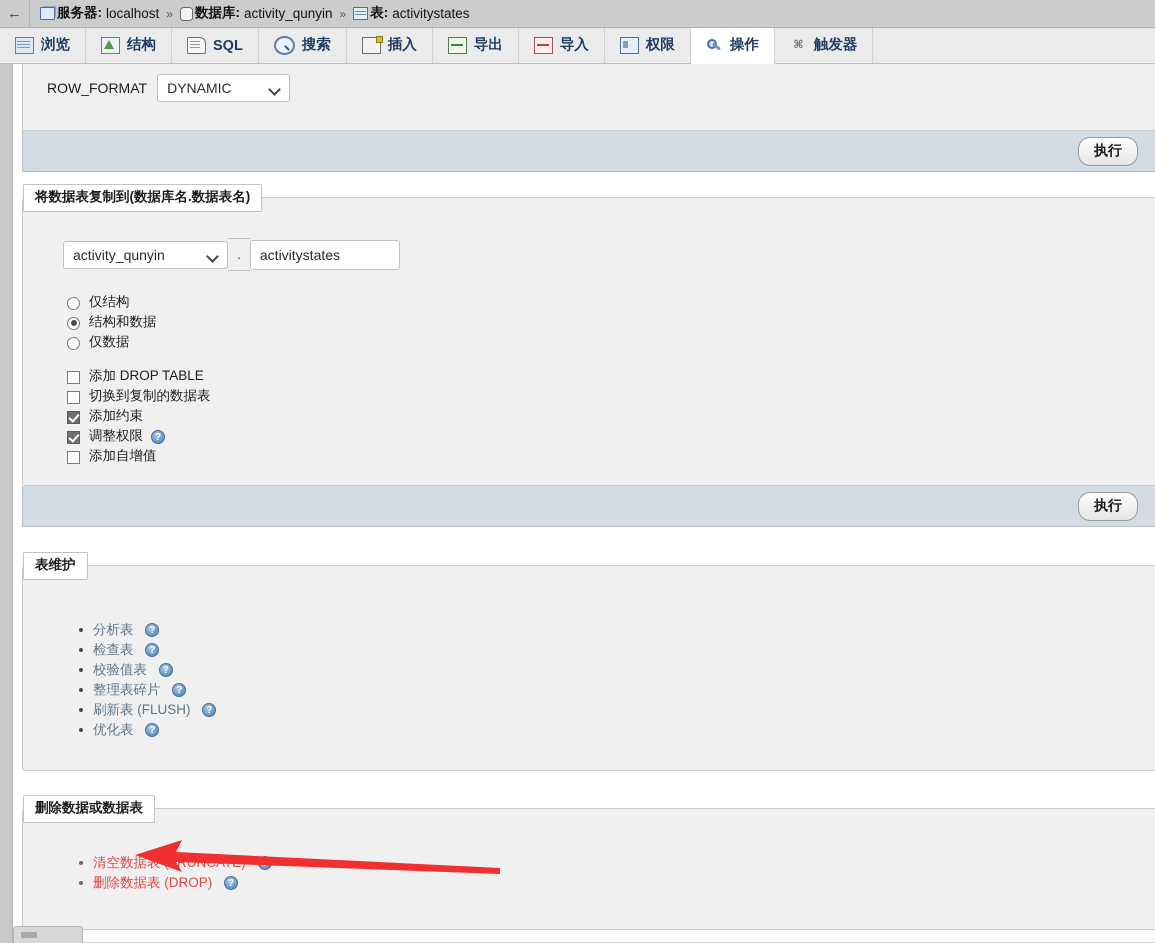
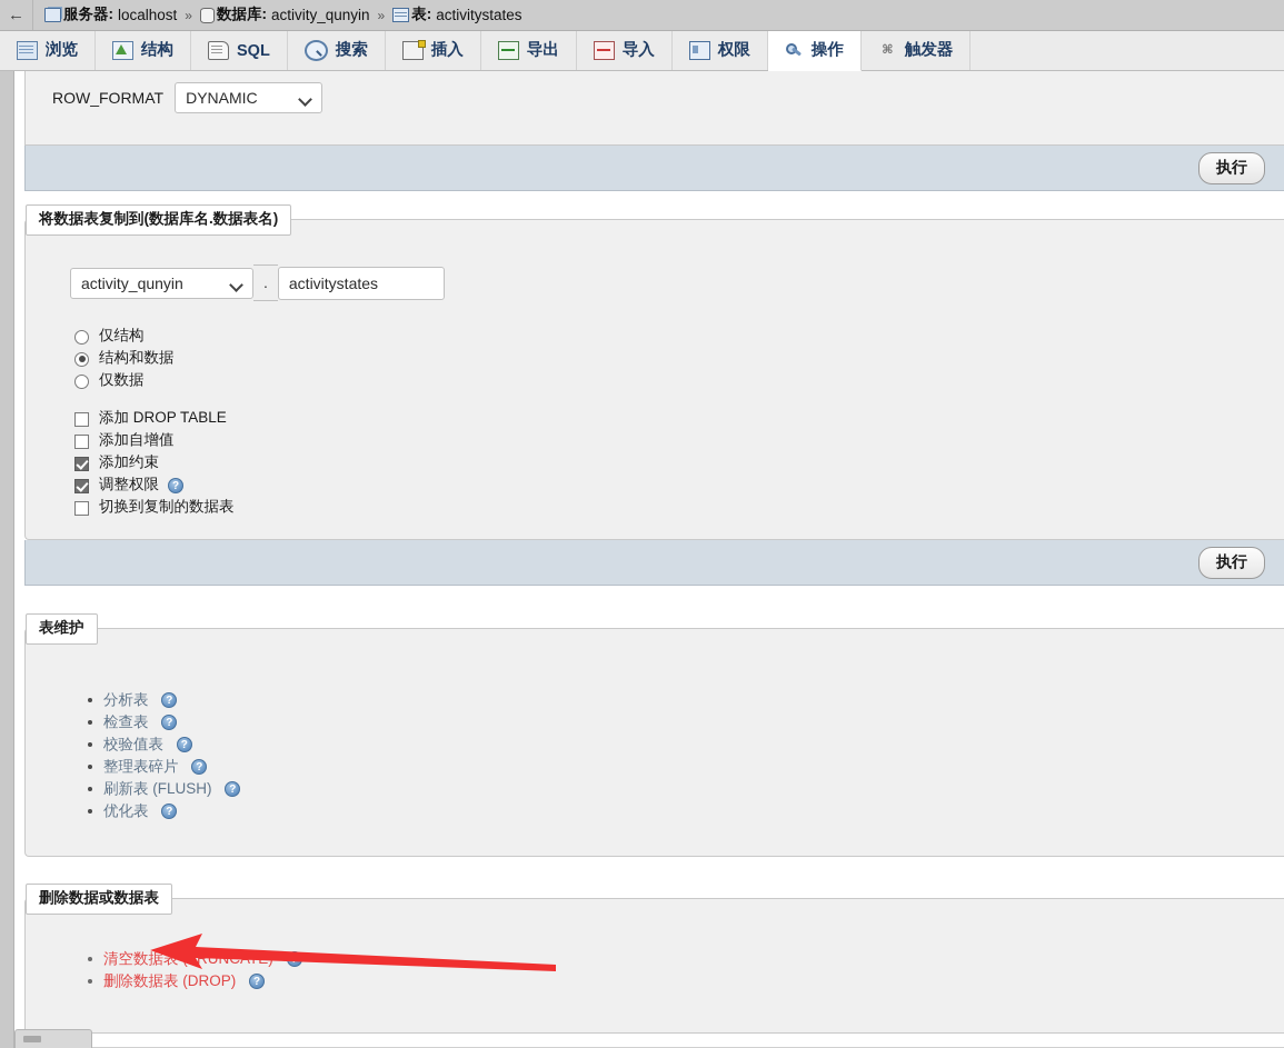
  ←
  服务器:
  localhost
  »
  数据库:
  activity_qunyin
  »
  表:
  activitystates
  浏览
  结构
  SQL
  搜索
  插入
  导出
  导入
  权限
  操作
  ⌘
  触发器
  ROW_FORMAT
  DYNAMIC
  执行
  将数据表复制到(数据库名.数据表名)
  activity_qunyin
  .
  activitystates
  仅结构
  结构和数据
  仅数据
  添加 DROP TABLE
- 切换到复制的数据表
+ 添加自增值
  添加约束
  调整权限
  ?
- 添加自增值
+ 切换到复制的数据表
  执行
  表维护
  分析表 ?
  检查表 ?
  校验值表 ?
  整理表碎片 ?
  刷新表 (FLUSH) ?
  优化表 ?
  删除数据或数据表
  删除数据表 (DROP) ?
